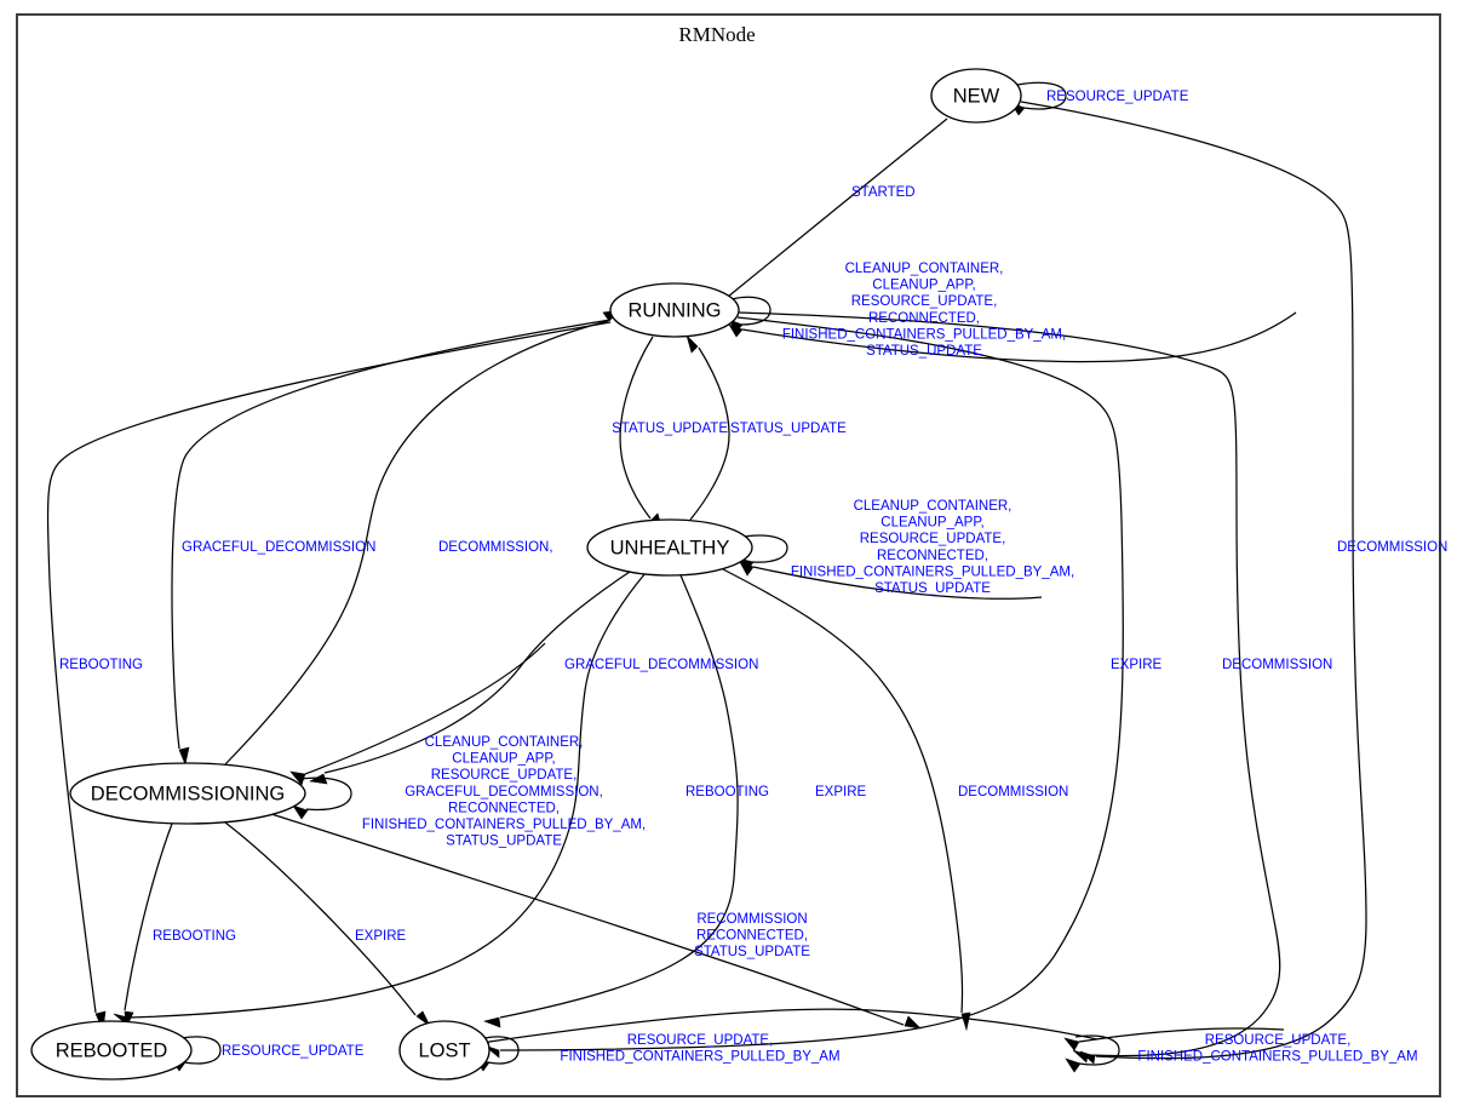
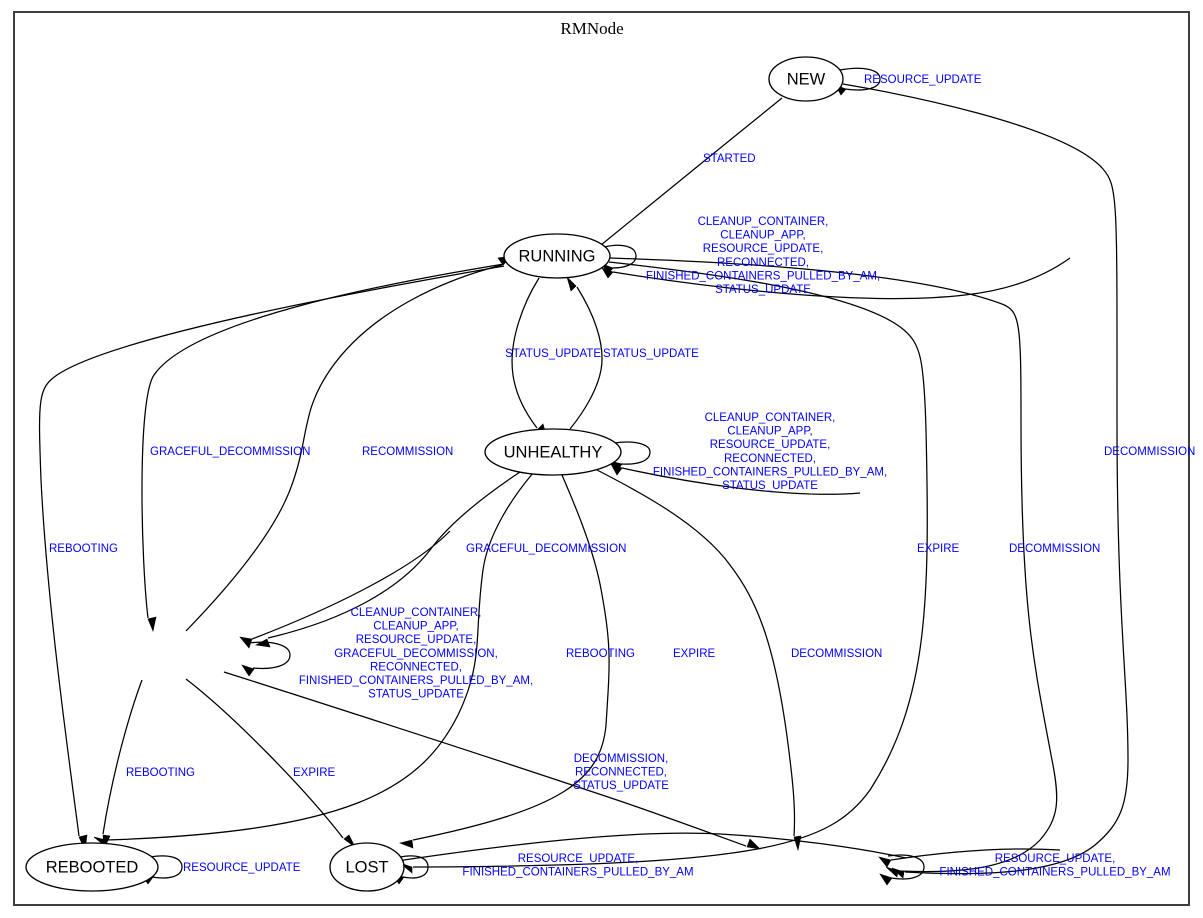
  RMNode
  NEW
  RUNNING
  UNHEALTHY
- DECOMMISSIONING
  REBOOTED
  LOST
  RESOURCE_UPDATE
  STARTED
  CLEANUP_CONTAINER, CLEANUP_APP, RESOURCE_UPDATE, RECONNECTED, FINISHED_CONTAINERS_PULLED_BY_AM, STATUS_UPDATE
  STATUS_UPDATE
  STATUS_UPDATE
  CLEANUP_CONTAINER, CLEANUP_APP, RESOURCE_UPDATE, RECONNECTED, FINISHED_CONTAINERS_PULLED_BY_AM, STATUS_UPDATE
  GRACEFUL_DECOMMISSION
- DECOMMISSION,
+ RECOMMISSION
  DECOMMISSION
  REBOOTING
  GRACEFUL_DECOMMISSION
  EXPIRE
  DECOMMISSION
  CLEANUP_CONTAINER, CLEANUP_APP, RESOURCE_UPDATE, GRACEFUL_DECOMMISSION, RECONNECTED, FINISHED_CONTAINERS_PULLED_BY_AM, STATUS_UPDATE
  REBOOTING
  EXPIRE
  DECOMMISSION
  REBOOTING
  EXPIRE
- RECOMMISSION RECONNECTED, STATUS_UPDATE
+ DECOMMISSION, RECONNECTED, STATUS_UPDATE
  RESOURCE_UPDATE
  RESOURCE_UPDATE, FINISHED_CONTAINERS_PULLED_BY_AM
  RESOURCE_UPDATE, FINISHED_CONTAINERS_PULLED_BY_AM
